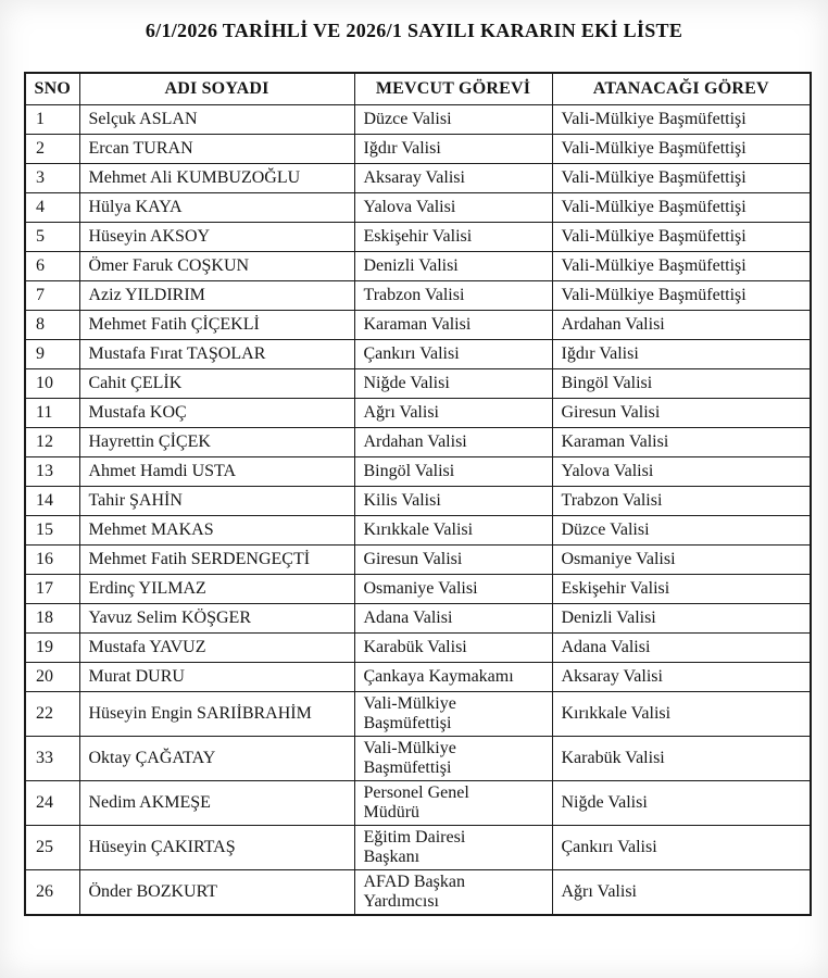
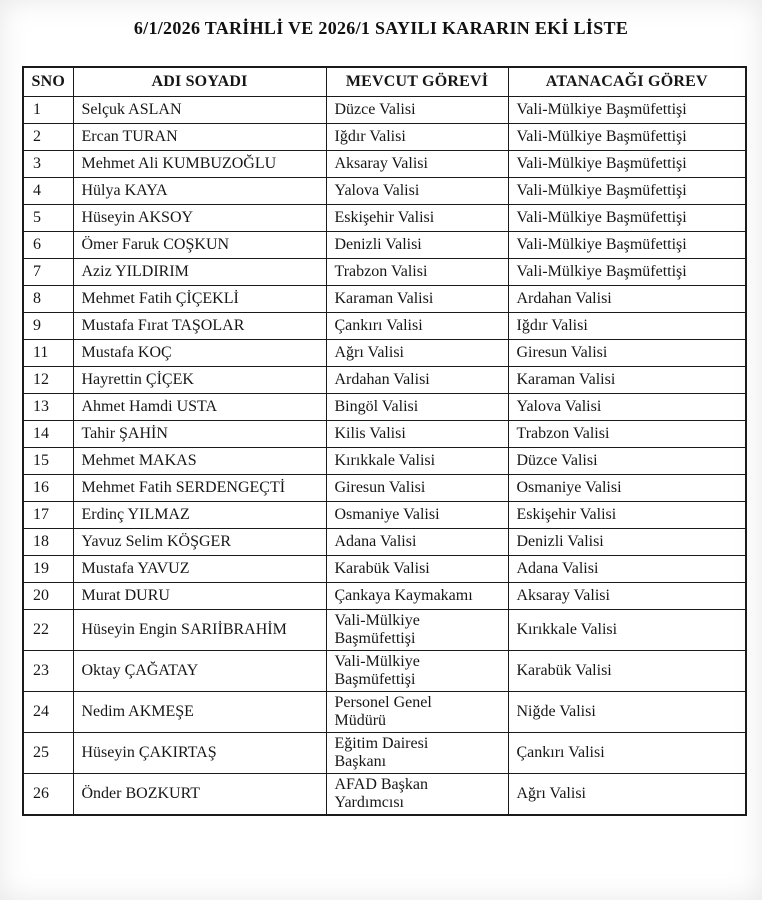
  6/1/2026 TARİHLİ VE 2026/1 SAYILI KARARIN EKİ LİSTE
  SNO	ADI SOYADI	MEVCUT GÖREVİ	ATANACAĞI GÖREV
  1	Selçuk ASLAN	Düzce Valisi	Vali-Mülkiye Başmüfettişi
  2	Ercan TURAN	Iğdır Valisi	Vali-Mülkiye Başmüfettişi
  3	Mehmet Ali KUMBUZOĞLU	Aksaray Valisi	Vali-Mülkiye Başmüfettişi
  4	Hülya KAYA	Yalova Valisi	Vali-Mülkiye Başmüfettişi
  5	Hüseyin AKSOY	Eskişehir Valisi	Vali-Mülkiye Başmüfettişi
  6	Ömer Faruk COŞKUN	Denizli Valisi	Vali-Mülkiye Başmüfettişi
  7	Aziz YILDIRIM	Trabzon Valisi	Vali-Mülkiye Başmüfettişi
  8	Mehmet Fatih ÇİÇEKLİ	Karaman Valisi	Ardahan Valisi
  9	Mustafa Fırat TAŞOLAR	Çankırı Valisi	Iğdır Valisi
- 10	Cahit ÇELİK	Niğde Valisi	Bingöl Valisi
  11	Mustafa KOÇ	Ağrı Valisi	Giresun Valisi
  12	Hayrettin ÇİÇEK	Ardahan Valisi	Karaman Valisi
  13	Ahmet Hamdi USTA	Bingöl Valisi	Yalova Valisi
  14	Tahir ŞAHİN	Kilis Valisi	Trabzon Valisi
  15	Mehmet MAKAS	Kırıkkale Valisi	Düzce Valisi
  16	Mehmet Fatih SERDENGEÇTİ	Giresun Valisi	Osmaniye Valisi
  17	Erdinç YILMAZ	Osmaniye Valisi	Eskişehir Valisi
  18	Yavuz Selim KÖŞGER	Adana Valisi	Denizli Valisi
  19	Mustafa YAVUZ	Karabük Valisi	Adana Valisi
  20	Murat DURU	Çankaya Kaymakamı	Aksaray Valisi
  22	Hüseyin Engin SARIİBRAHİM	Vali-Mülkiye Başmüfettişi	Kırıkkale Valisi
- 33	Oktay ÇAĞATAY	Vali-Mülkiye Başmüfettişi	Karabük Valisi
+ 23	Oktay ÇAĞATAY	Vali-Mülkiye Başmüfettişi	Karabük Valisi
  24	Nedim AKMEŞE	Personel Genel Müdürü	Niğde Valisi
  25	Hüseyin ÇAKIRTAŞ	Eğitim Dairesi Başkanı	Çankırı Valisi
  26	Önder BOZKURT	AFAD Başkan Yardımcısı	Ağrı Valisi
